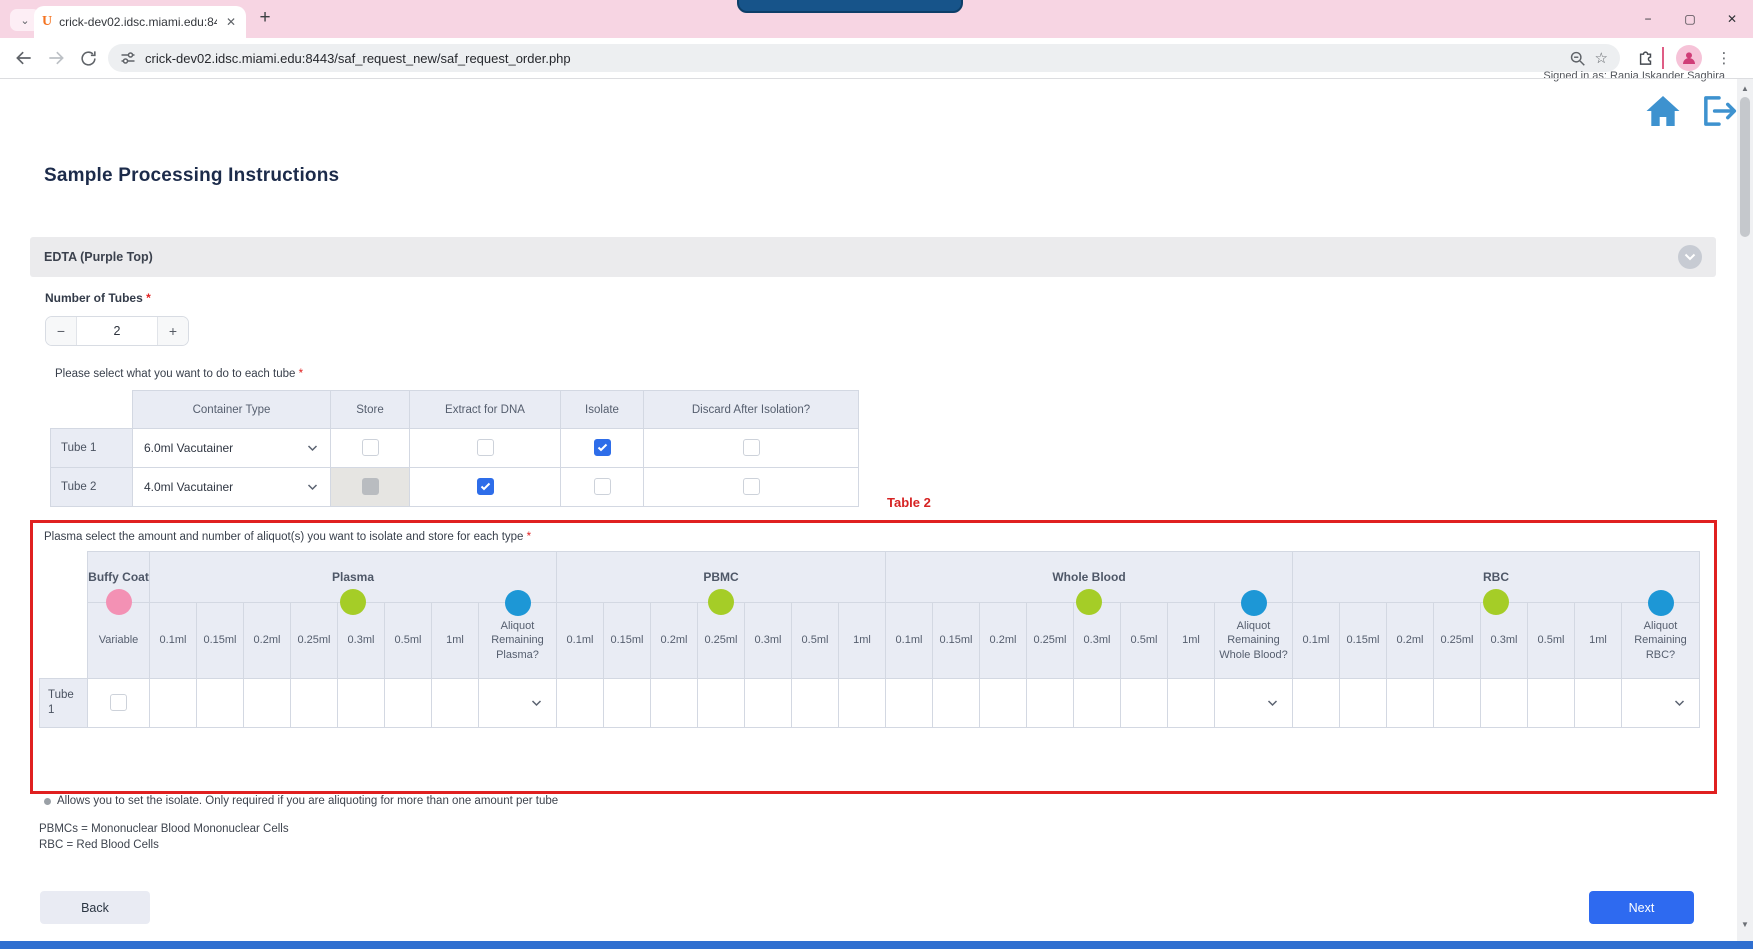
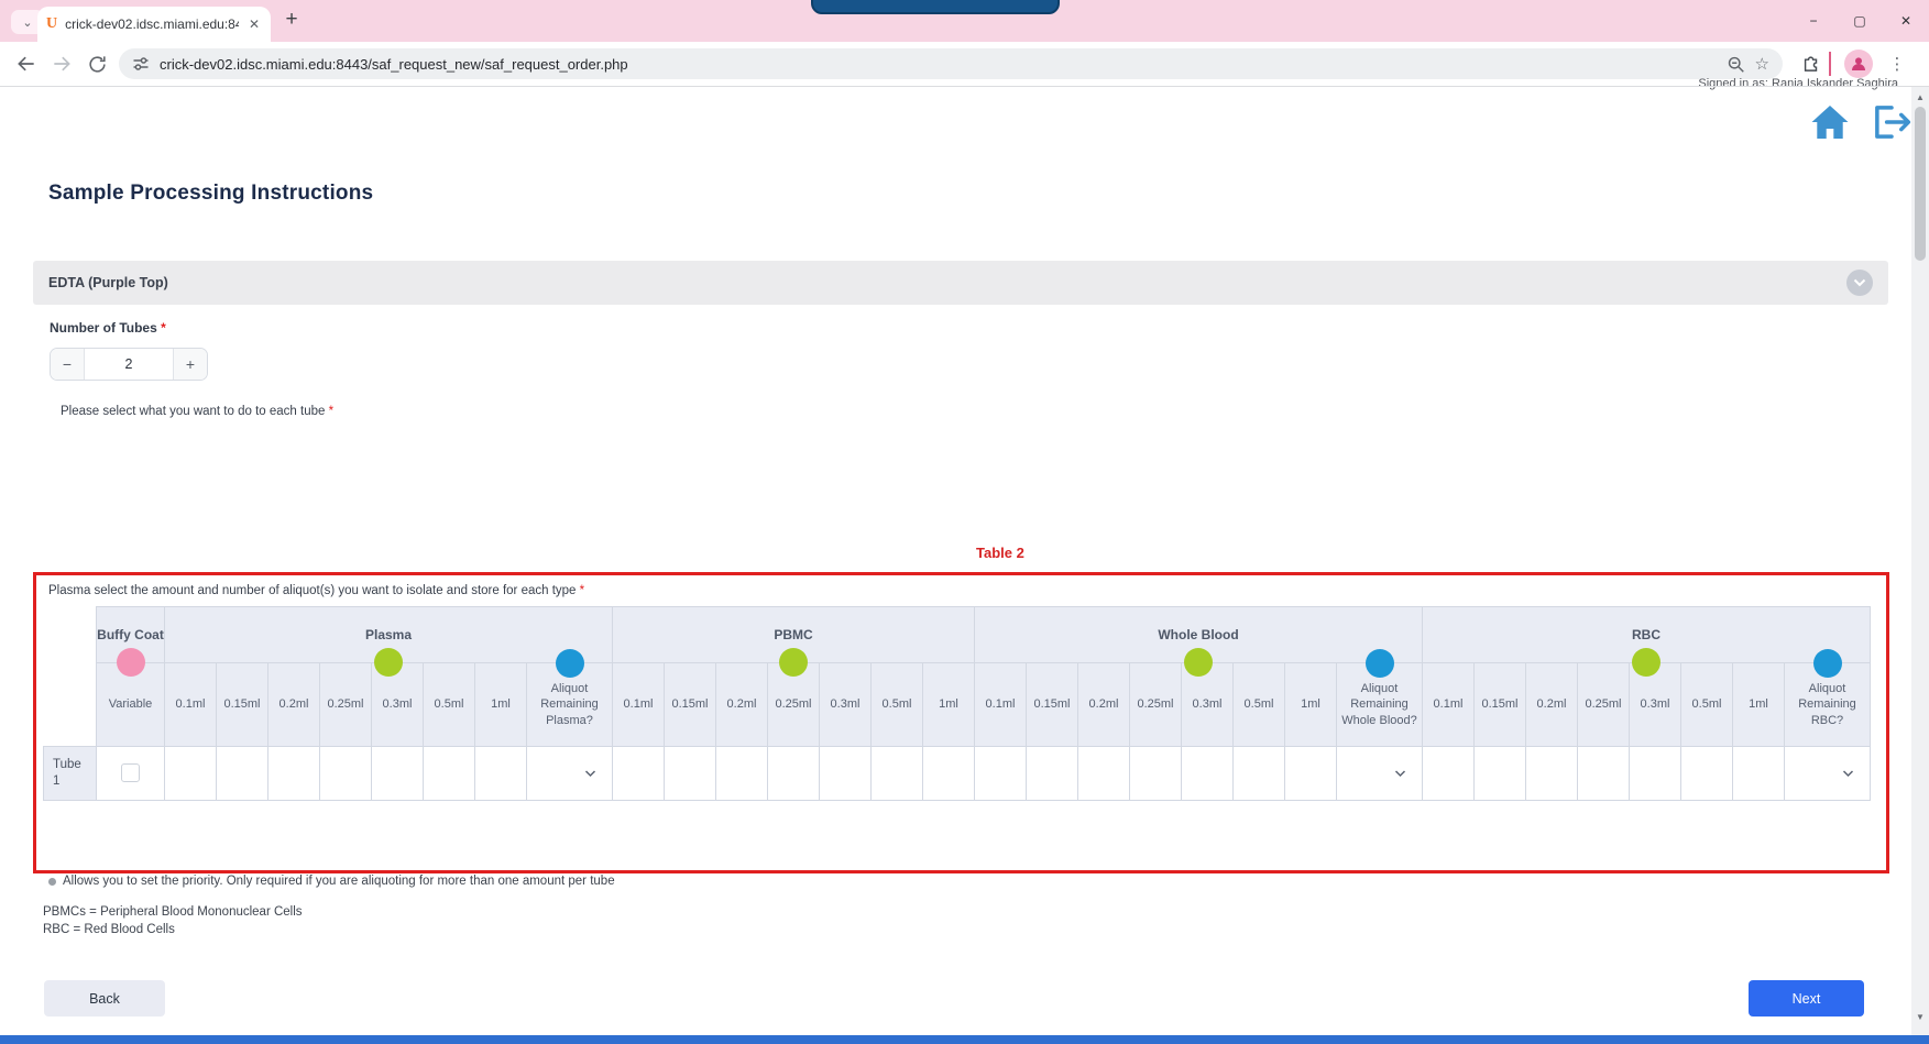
  ⌄
  U
  crick-dev02.idsc.miami.edu:8
  ✕
  +
  −
  ▢
  ✕
  crick-dev02.idsc.miami.edu:8443/saf_request_new/saf_request_order.php
  ☆
  ⋮
  Signed in as: Rania Iskander Saghira
  Sample Processing Instructions
  EDTA (Purple Top)
  Number of Tubes *
  −
  2
  +
  Please select what you want to do to each tube *
- 	Container Type	Store	Extract for DNA	Isolate	Discard After Isolation?
- Tube 1	6.0ml Vacutainer
- Tube 2	4.0ml Vacutainer
  Table 2
  Plasma select the amount and number of aliquot(s) you want to isolate and store for each type *
  	Buffy Coat	Plasma	PBMC	Whole Blood	RBC
  	Variable	0.1ml	0.15ml	0.2ml	0.25ml	0.3ml	0.5ml	1ml	Aliquot Remaining Plasma?	0.1ml	0.15ml	0.2ml	0.25ml	0.3ml	0.5ml	1ml	0.1ml	0.15ml	0.2ml	0.25ml	0.3ml	0.5ml	1ml	Aliquot Remaining Whole Blood?	0.1ml	0.15ml	0.2ml	0.25ml	0.3ml	0.5ml	1ml	Aliquot Remaining RBC?
  Tube 1
- Allows you to set the isolate. Only required if you are aliquoting for more than one amount per tube
+ Allows you to set the priority. Only required if you are aliquoting for more than one amount per tube
- PBMCs = Mononuclear Blood Mononuclear Cells
+ PBMCs = Peripheral Blood Mononuclear Cells
  RBC = Red Blood Cells
  Back
  Next
  ▲
  ▼
